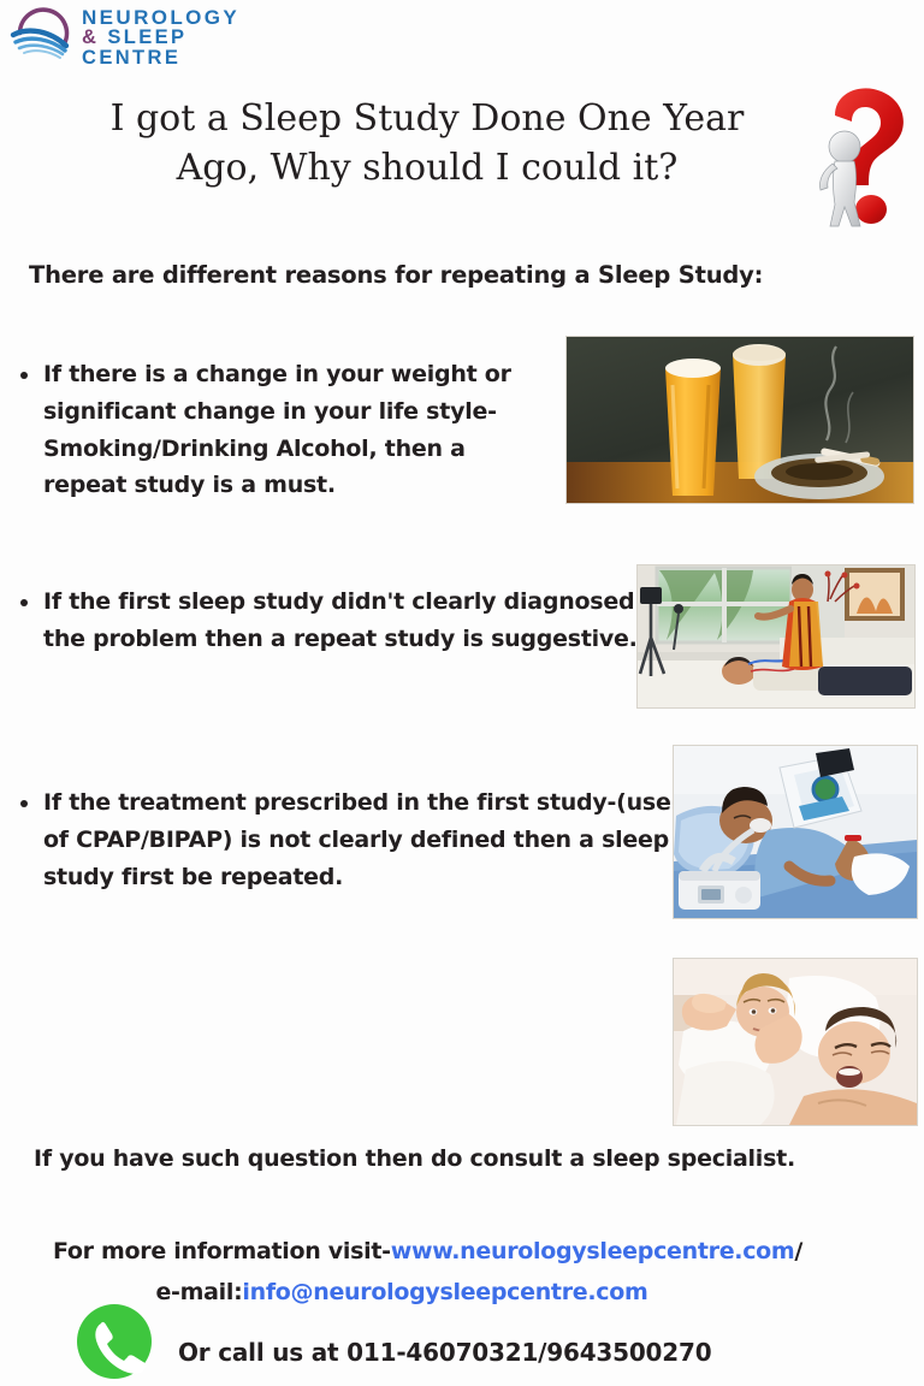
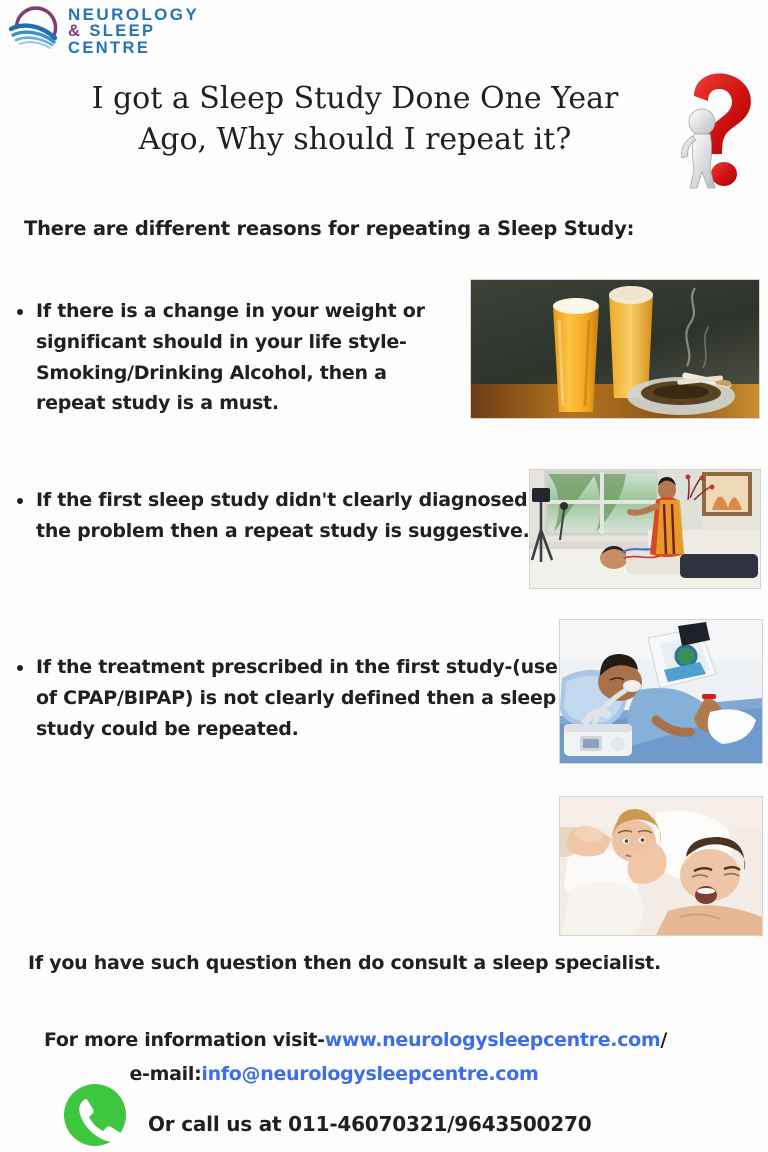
  NEUROLOGY
  & SLEEP
  CENTRE
  I got a Sleep Study Done One Year
- Ago, Why should I could it?
+ Ago, Why should I repeat it?
  There are different reasons for repeating a Sleep Study:
- If there is a change in your weight or significant change in your life style-Smoking/Drinking Alcohol, then a repeat study is a must.
+ If there is a change in your weight or significant should in your life style-Smoking/Drinking Alcohol, then a repeat study is a must.
  If the first sleep study didn't clearly diagnosed the problem then a repeat study is suggestive.
- If the treatment prescribed in the first study-(use of CPAP/BIPAP) is not clearly defined then a sleep study first be repeated.
+ If the treatment prescribed in the first study-(use of CPAP/BIPAP) is not clearly defined then a sleep study could be repeated.
  If you have such question then do consult a sleep specialist.
  For more information visit-www.neurologysleepcentre.com/
  e-mail:info@neurologysleepcentre.com
  Or call us at 011-46070321/9643500270
